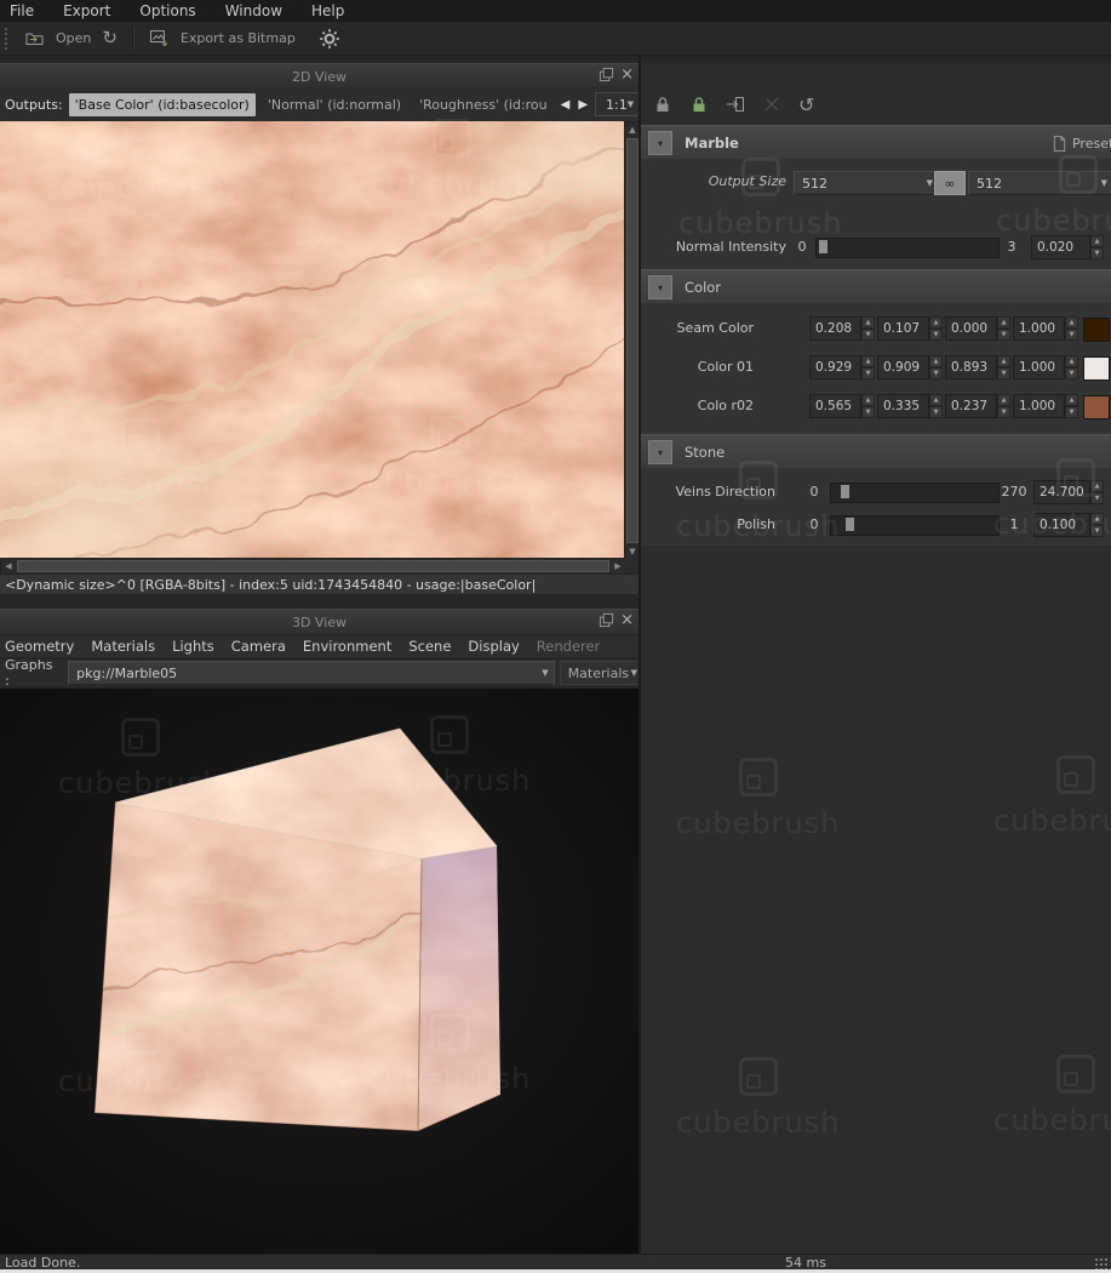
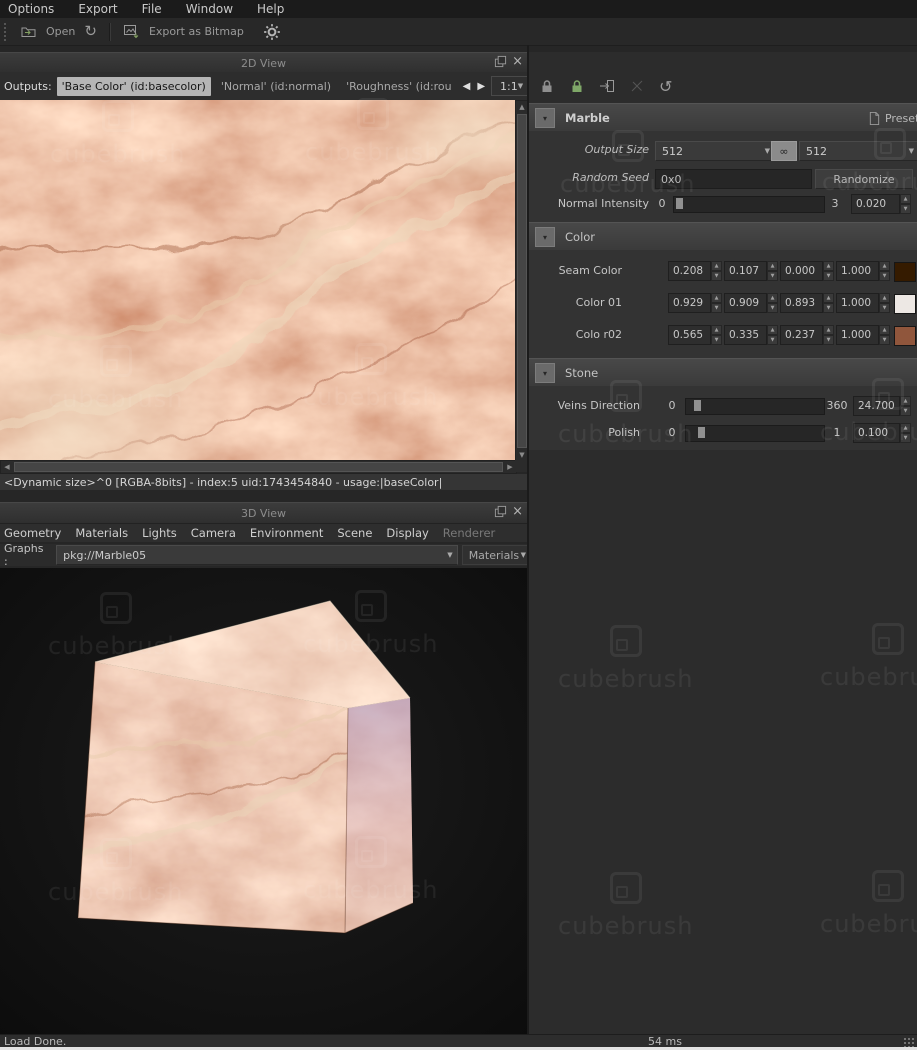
- File
+ Options
  Export
- Options
+ File
  Window
  Help
  Open
  ↻
  Export as Bitmap
  2D View
  ×
  Outputs:
  'Base Color' (id:basecolor)
  'Normal' (id:normal)
  'Roughness' (id:rou
  ◀
  ▶
  1:1
  ▼
  ▲
  ▼
  ◀
  ▶
  <Dynamic size>^0 [RGBA-8bits] - index:5 uid:1743454840 - usage:|baseColor|
  3D View
  ×
  Geometry
  Materials
  Lights
  Camera
  Environment
  Scene
  Display
  Renderer
  Graphs :
  pkg://Marble05
  ▼
  Materials
  ▼
  ↺
  ▾
  Marble
  Prese
  Output Size
  512
  ▼
  ∞
  512
  ▼
+ Random Seed
+ 0x0
+ Randomize
  Normal Intensity
  0
  3
  0.020
  ▾
  Color
  Seam Color
  0.208
  0.107
  0.000
  1.000
  Color 01
  0.929
  0.909
  0.893
  1.000
  Colo r02
  0.565
  0.335
  0.237
  1.000
  ▾
  Stone
  Veins Direction
  0
- 270
+ 360
  24.700
  Polish
  0
  1
  0.100
  Load Done.
  54 ms
  cubebrush
  cubebrush
  cubebrush
  cubebrush
  cubebrush
  cubebrush
  cubebrush
  cubebrush
  cubebrush
